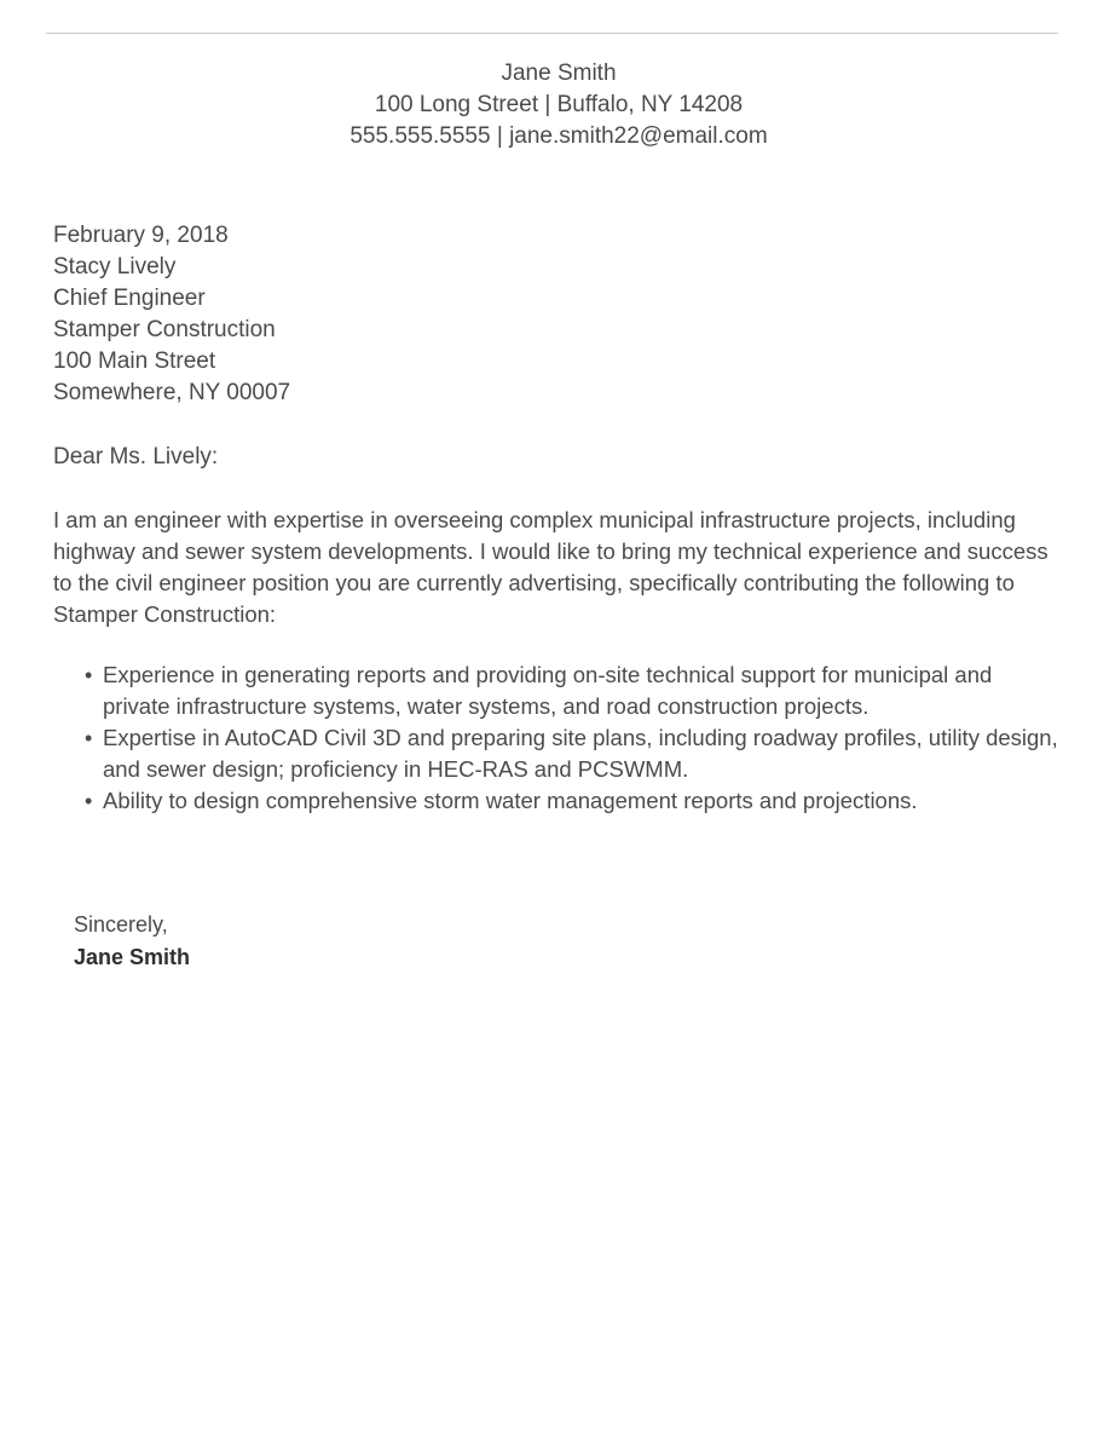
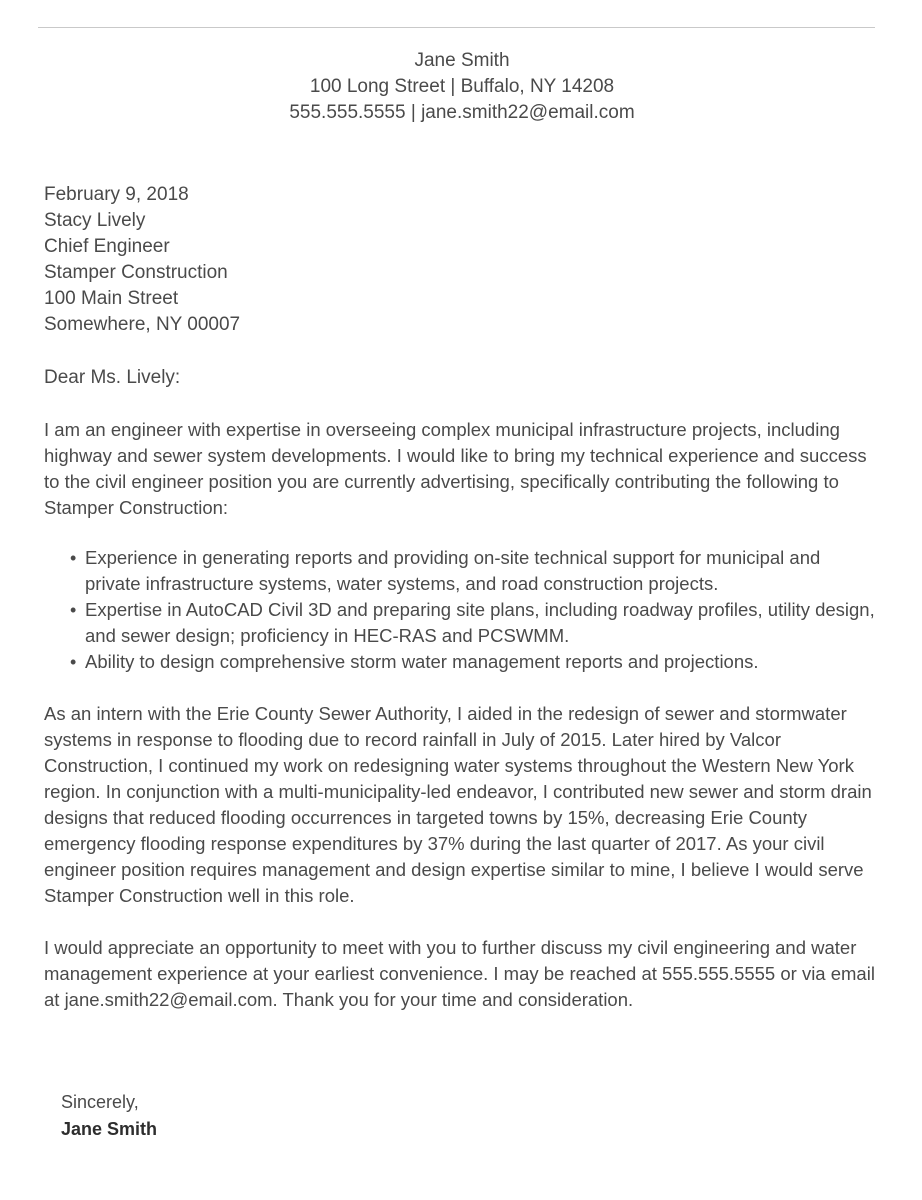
  Jane Smith
  100 Long Street | Buffalo, NY 14208
  555.555.5555 | jane.smith22@email.com
  February 9, 2018
  Stacy Lively
  Chief Engineer
  Stamper Construction
  100 Main Street
  Somewhere, NY 00007
  Dear Ms. Lively:
  I am an engineer with expertise in overseeing complex municipal infrastructure projects, including highway and sewer system developments. I would like to bring my technical experience and success to the civil engineer position you are currently advertising, specifically contributing the following to Stamper Construction:
  Experience in generating reports and providing on-site technical support for municipal and private infrastructure systems, water systems, and road construction projects.
  Expertise in AutoCAD Civil 3D and preparing site plans, including roadway profiles, utility design, and sewer design; proficiency in HEC-RAS and PCSWMM.
  Ability to design comprehensive storm water management reports and projections.
+ As an intern with the Erie County Sewer Authority, I aided in the redesign of sewer and stormwater systems in response to flooding due to record rainfall in July of 2015. Later hired by Valcor Construction, I continued my work on redesigning water systems throughout the Western New York region. In conjunction with a multi-municipality-led endeavor, I contributed new sewer and storm drain designs that reduced flooding occurrences in targeted towns by 15%, decreasing Erie County emergency flooding response expenditures by 37% during the last quarter of 2017. As your civil engineer position requires management and design expertise similar to mine, I believe I would serve Stamper Construction well in this role.
+ I would appreciate an opportunity to meet with you to further discuss my civil engineering and water management experience at your earliest convenience. I may be reached at 555.555.5555 or via email at jane.smith22@email.com. Thank you for your time and consideration.
  Sincerely,
  Jane Smith
